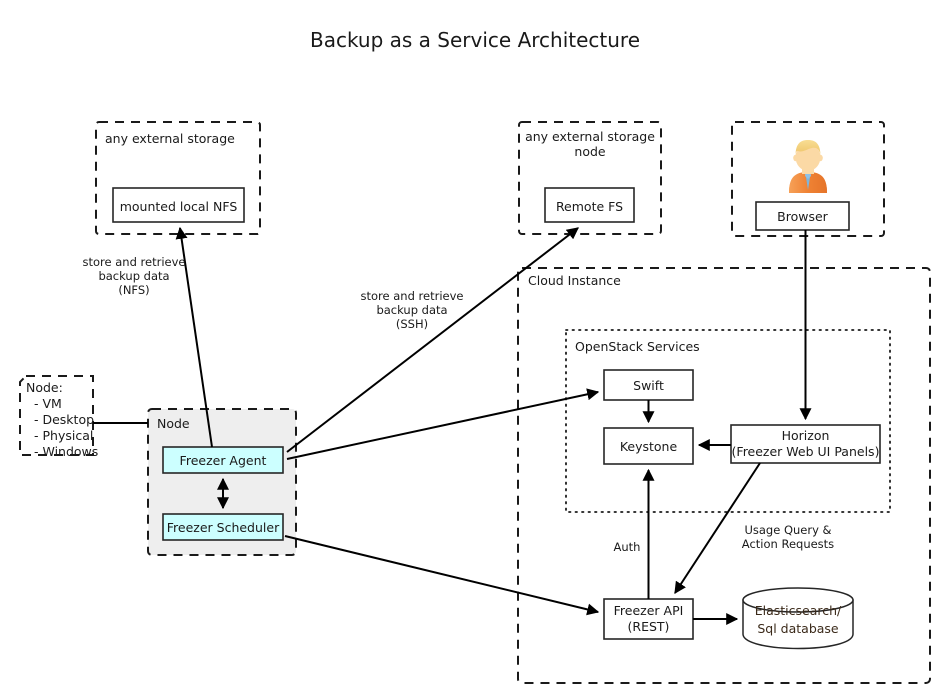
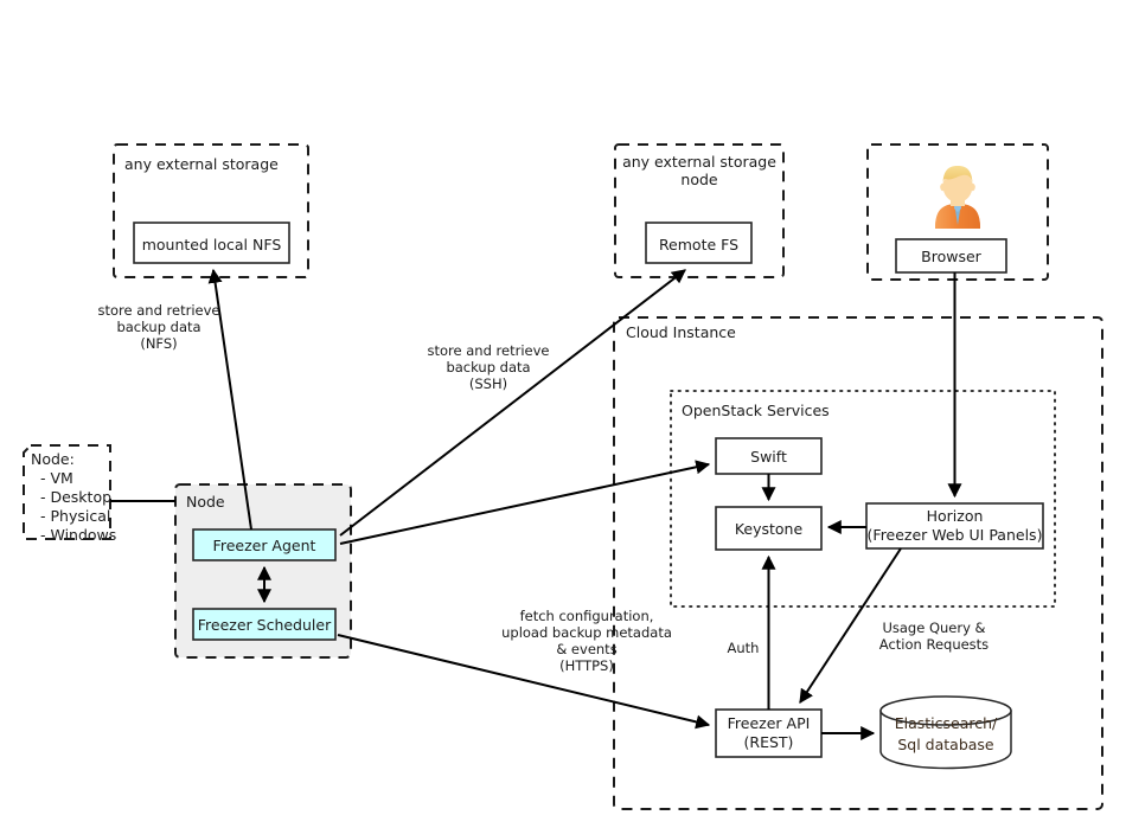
- Backup as a Service Architecture
  any external storage
  mounted local NFS
  any external storage
  node
  Remote FS
  Browser
  Cloud Instance
  OpenStack Services
  Swift
  Keystone
  Horizon
  (Freezer Web UI Panels)
  Freezer API
  (REST)
  Elasticsearch/
  Sql database
  Node
  Freezer Agent
  Freezer Scheduler
  Node:
  - VM
  - Desktop
  - Physical
  - Windows
  store and retrieve
  backup data
  (NFS)
  store and retrieve
  backup data
  (SSH)
+ fetch configuration,
+ upload backup metadata
+ & events
+ (HTTPS)
  Auth
  Usage Query &
  Action Requests
